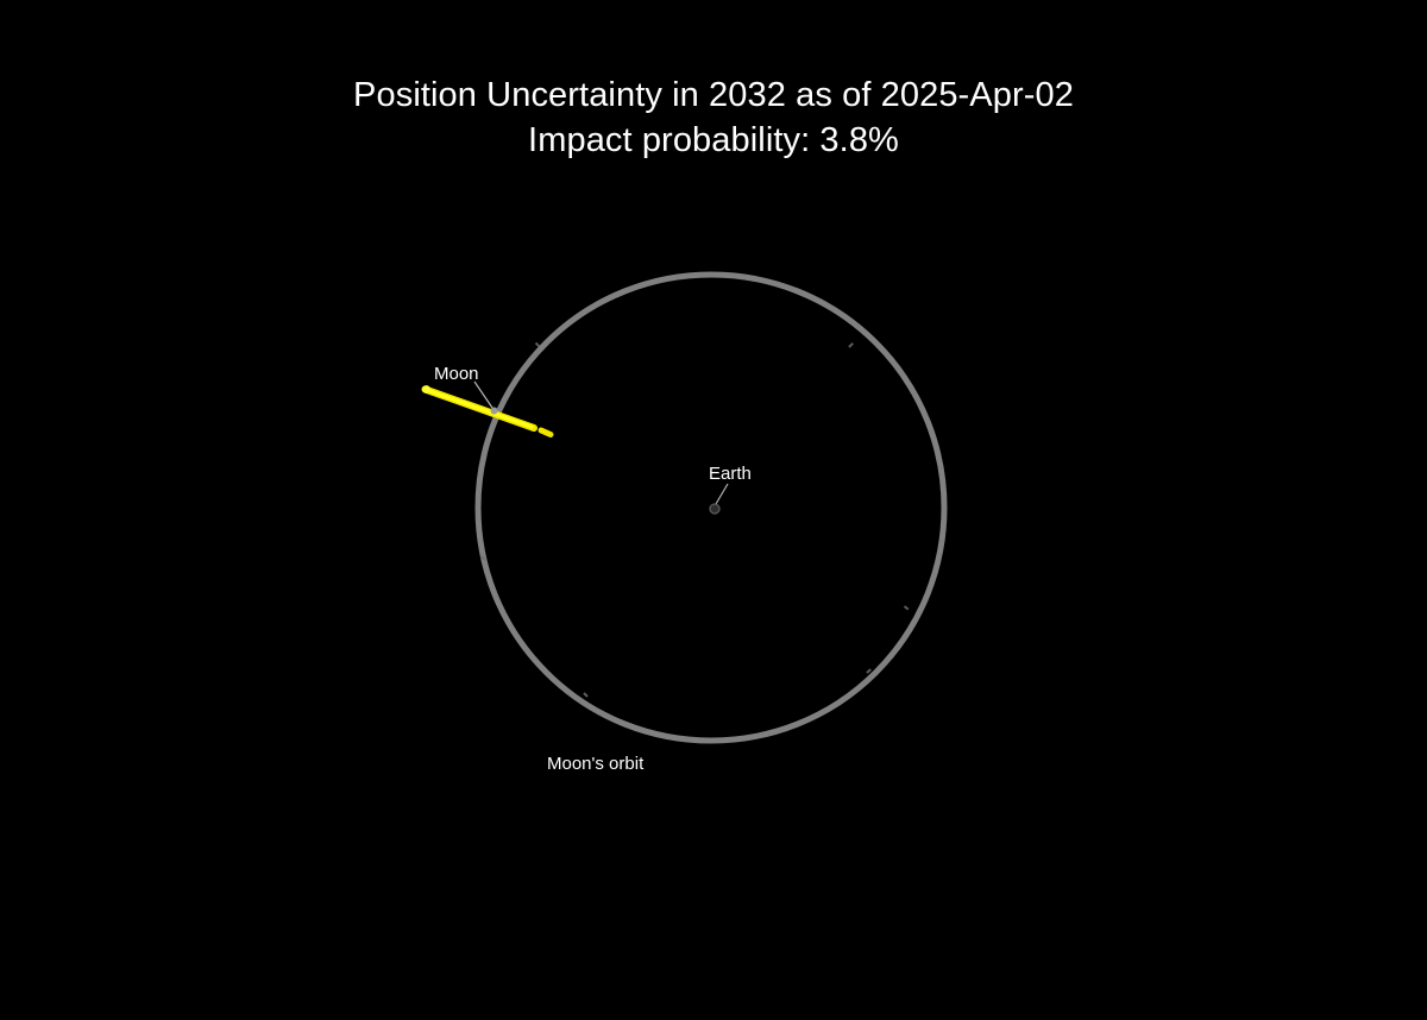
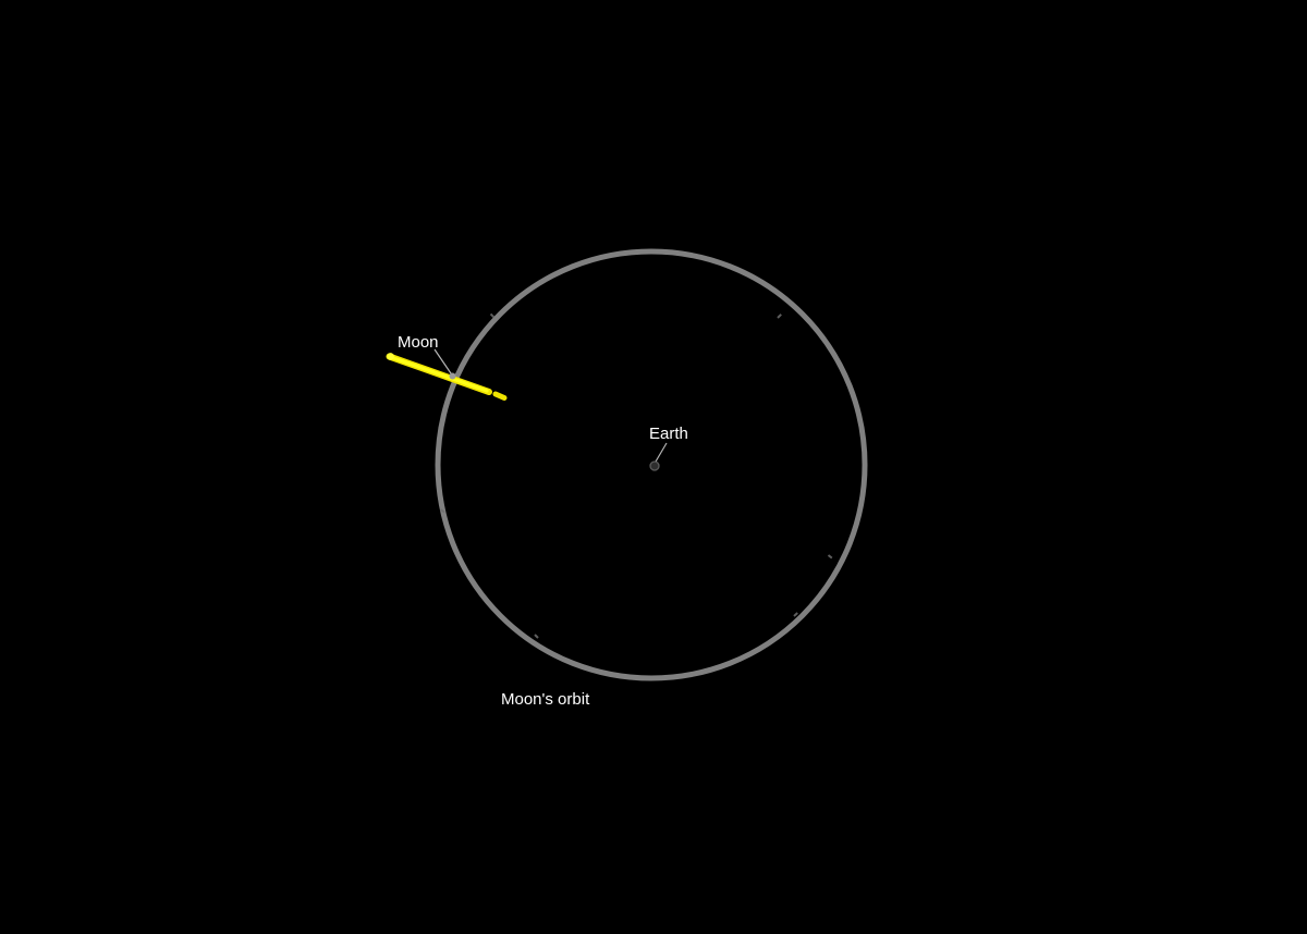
- Position Uncertainty in 2032 as of 2025-Apr-02
- Impact probability: 3.8%
  Moon
  Earth
  Moon's orbit
